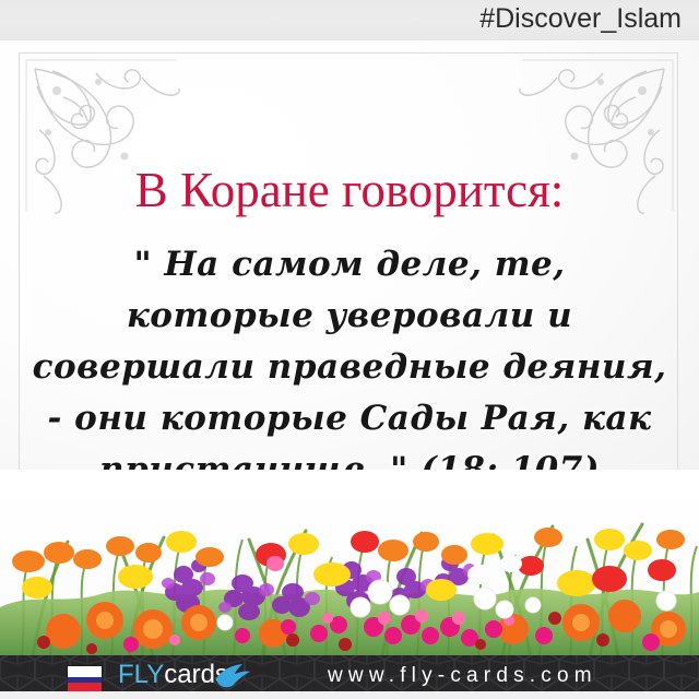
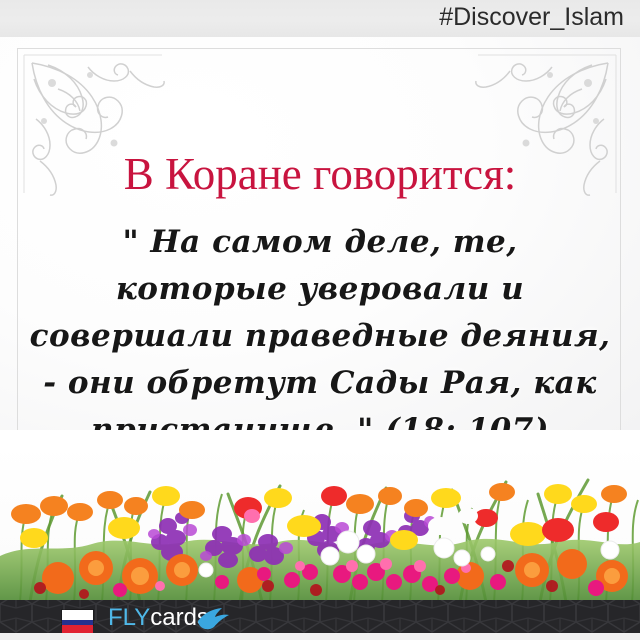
  #Discover_Islam
  В Коране говорится:
  " На самом деле, те,
  которые уверовали и
  совершали праведные деяния,
- - они которые Сады Рая, как
+ - они обретут Сады Рая, как
  FLYcard
- www.fly-cards.com
